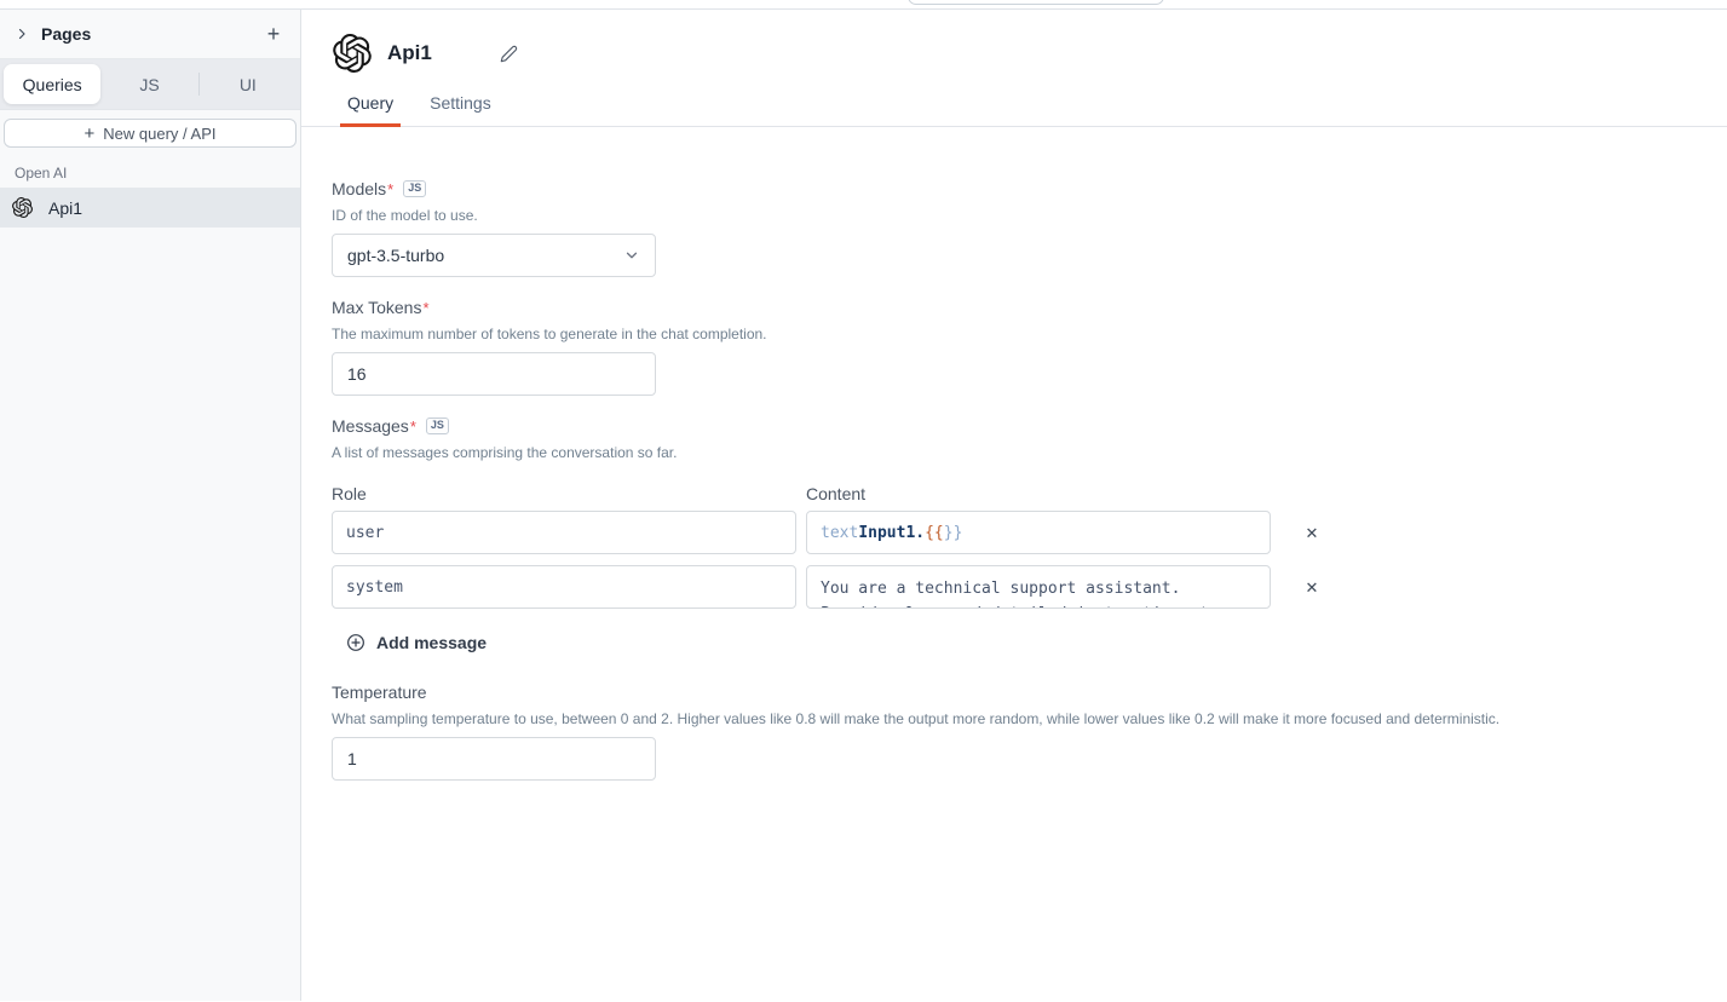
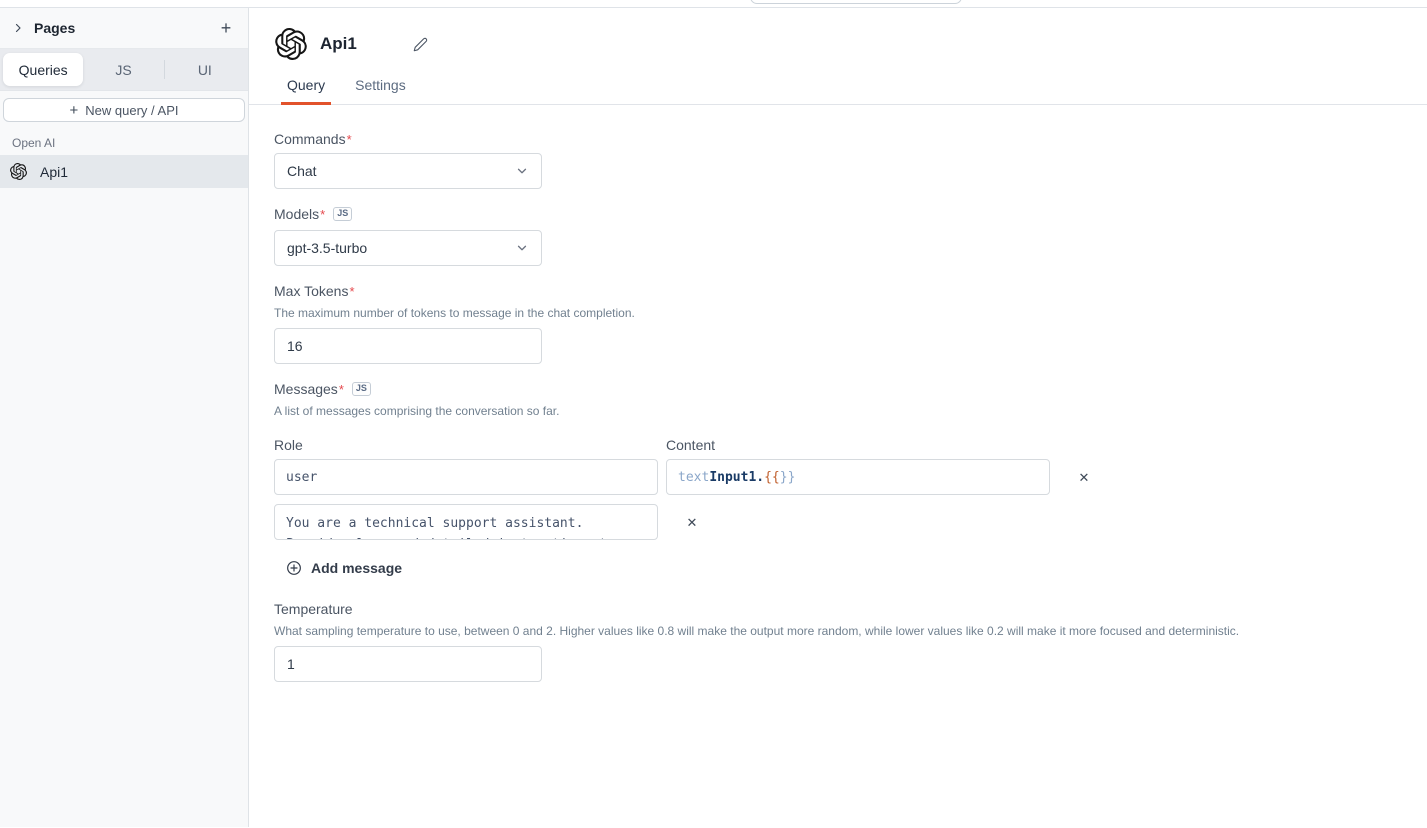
  Pages
  +
  Queries
  JS
  UI
  +
  New query / API
  Open AI
  Api1
  Api1
  Query
  Settings
+ Commands*
+ Chat
  Models*
  JS
- ID of the model to use.
  gpt-3.5-turbo
  Max Tokens*
- The maximum number of tokens to generate in the chat completion.
+ The maximum number of tokens to message in the chat completion.
  16
  Messages*
  JS
  A list of messages comprising the conversation so far.
  Role
  Content
  user
  text
  Input1.
  {{
  }}
  ✕
- system
  ✕
  Add message
  Temperature
  What sampling temperature to use, between 0 and 2. Higher values like 0.8 will make the output more random, while lower values like 0.2 will make it more focused and deterministic.
  1
